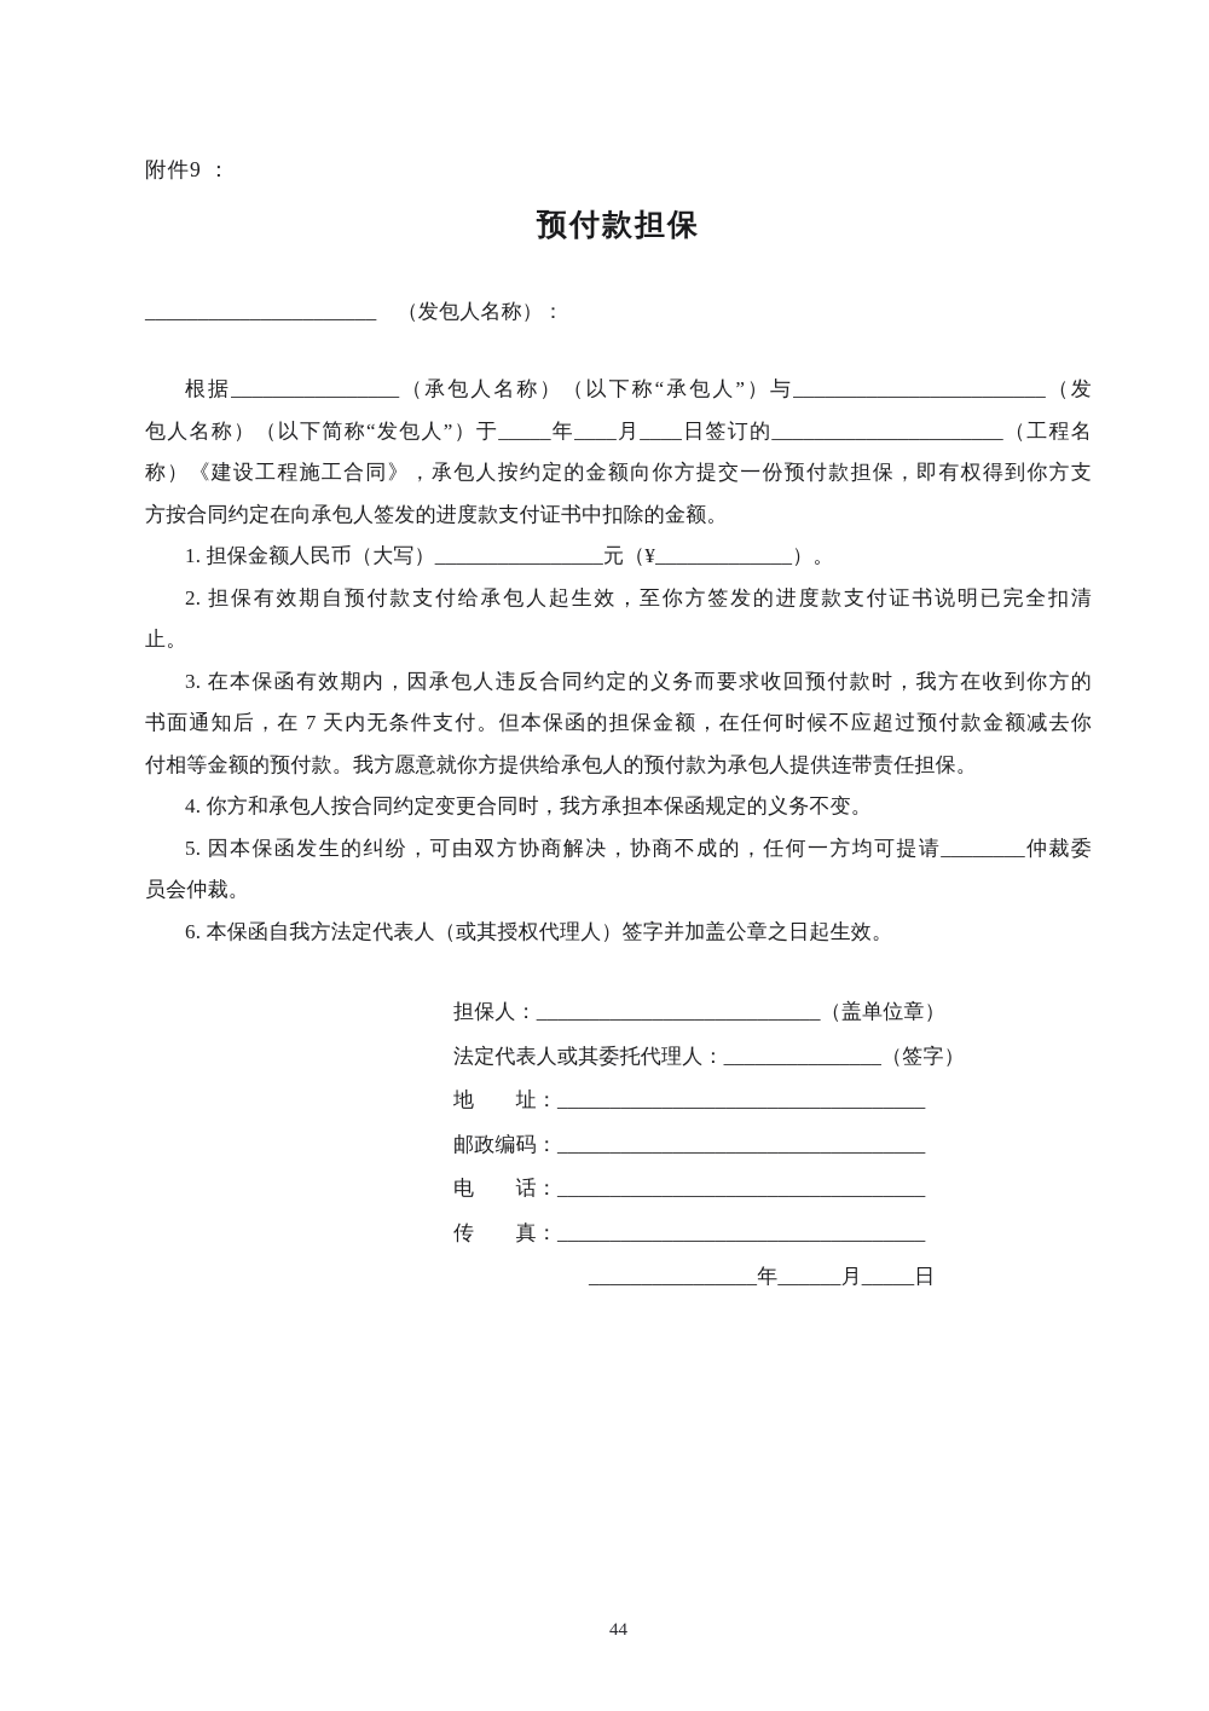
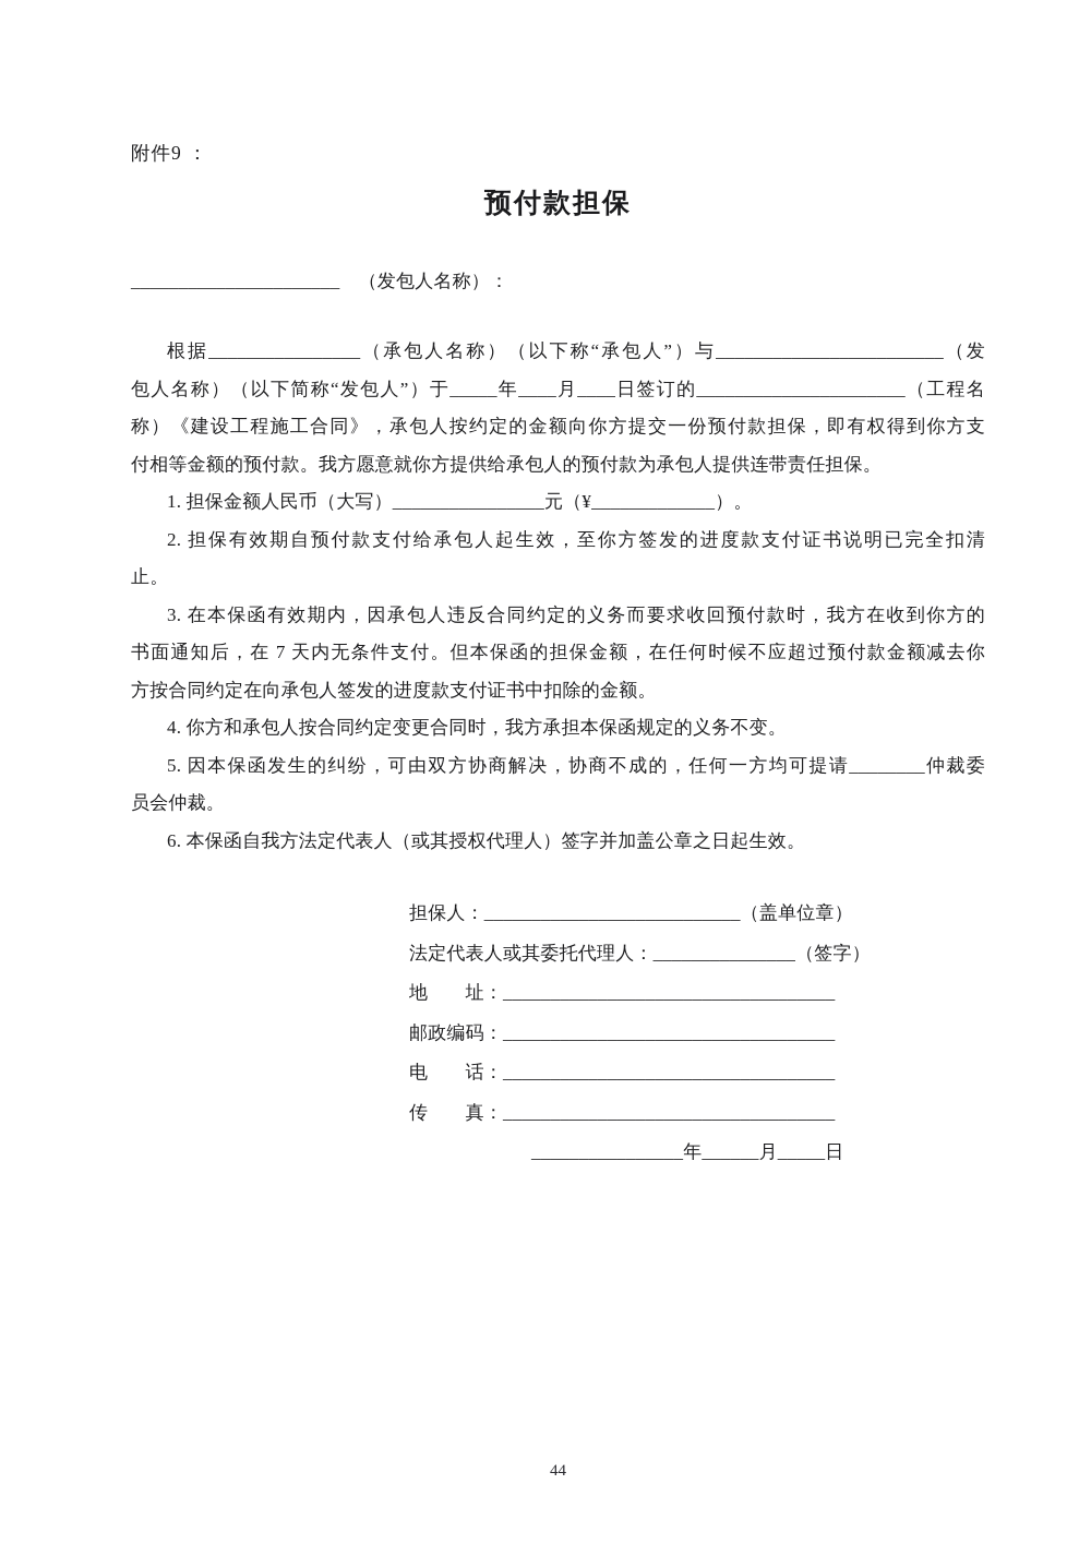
  附件9 ：
  预付款担保
  ______________________ （发包人名称）：
  根据________________（承包人名称）（以下称“承包人”）与________________________（发
  包人名称）（以下简称“发包人”）于_____年____月____日签订的______________________（工程名
  称）《建设工程施工合同》，承包人按约定的金额向你方提交一份预付款担保，即有权得到你方支
- 方按合同约定在向承包人签发的进度款支付证书中扣除的金额。
+ 付相等金额的预付款。我方愿意就你方提供给承包人的预付款为承包人提供连带责任担保。
  1. 担保金额人民币（大写）________________元（¥_____________）。
  2. 担保有效期自预付款支付给承包人起生效，至你方签发的进度款支付证书说明已完全扣清
  止。
  3. 在本保函有效期内，因承包人违反合同约定的义务而要求收回预付款时，我方在收到你方的
  书面通知后，在 7 天内无条件支付。但本保函的担保金额，在任何时候不应超过预付款金额减去你
- 付相等金额的预付款。我方愿意就你方提供给承包人的预付款为承包人提供连带责任担保。
+ 方按合同约定在向承包人签发的进度款支付证书中扣除的金额。
  4. 你方和承包人按合同约定变更合同时，我方承担本保函规定的义务不变。
  5. 因本保函发生的纠纷，可由双方协商解决，协商不成的，任何一方均可提请________仲裁委
  员会仲裁。
  6. 本保函自我方法定代表人（或其授权代理人）签字并加盖公章之日起生效。
  担保人：___________________________（盖单位章）
  法定代表人或其委托代理人：_______________（签字）
  地 址：___________________________________
  邮政编码：___________________________________
  电 话：___________________________________
  传 真：___________________________________
  ________________年______月_____日
  44
